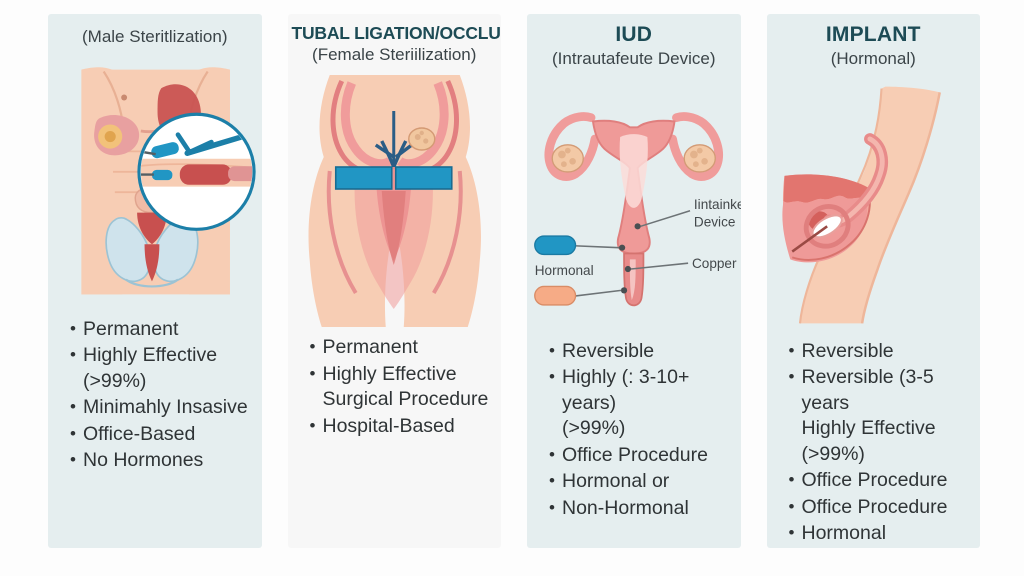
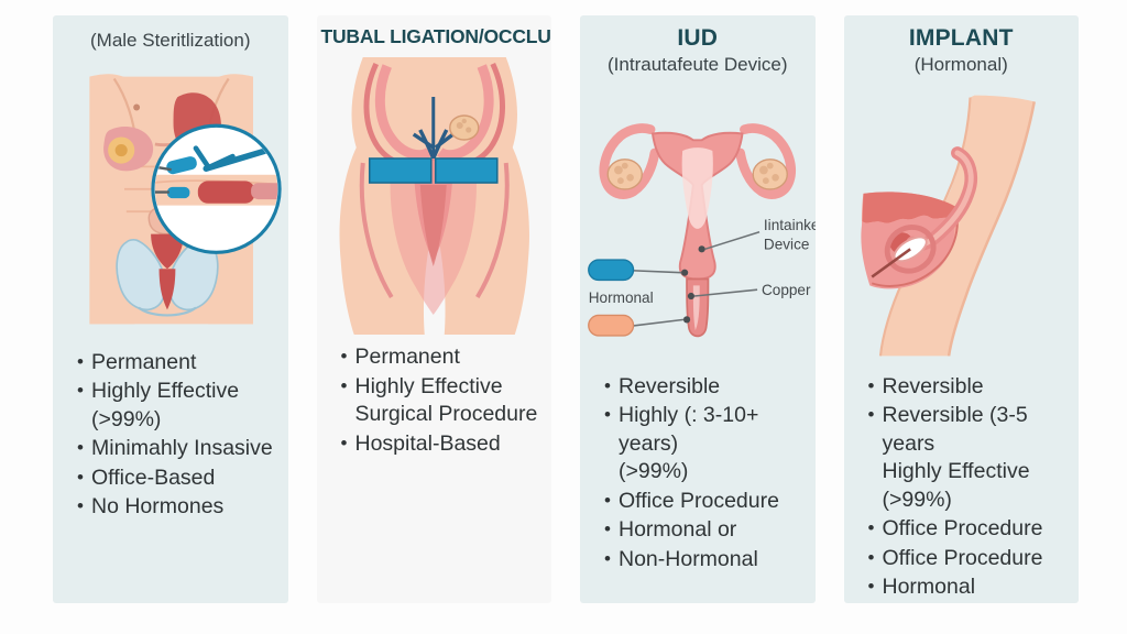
  (Male Steritlization)
  •
  Permanent
  •
  Highly Effective
  (>99%)
  •
  Minimahly Insasive
  •
  Office-Based
  •
  No Hormones
  TUBAL LIGATION/OCCLU
- (Female Steriilization)
  •
  Permanent
  •
  Highly Effective
  Surgical Procedure
  •
  Hospital-Based
  IUD
  (Intrautafeute Device)
  Hormonal
  Iintaink
  Device
  Copper
  •
  Reversible
  •
  Highly (: 3-10+ years)
  (>99%)
  •
  Office Procedure
  •
  Hormonal or
  •
  Non-Hormonal
  IMPLANT
  (Hormonal)
  •
  Reversible
  •
  Reversible (3-5 years
  Highly Effective (>99%)
  •
  Office Procedure
  •
  Office Procedure
  •
  Hormonal
